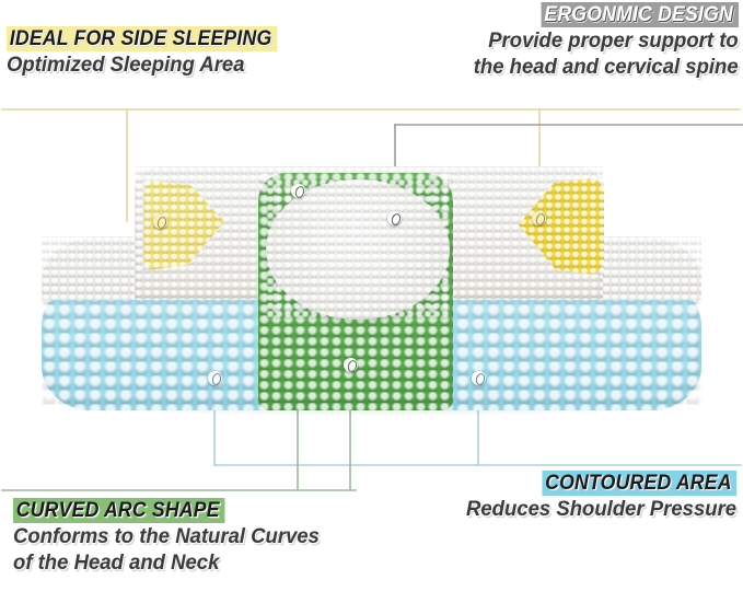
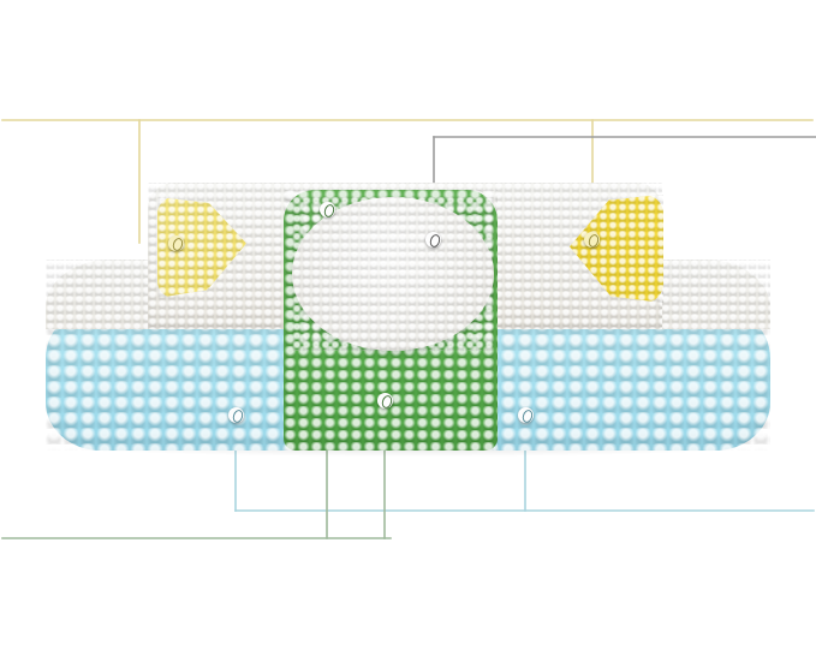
- IDEAL FOR SIDE SLEEPING
- Optimized Sleeping Area
- ERGONMIC DESIGN
- Provide proper support to
- the head and cervical spine
- CURVED ARC SHAPE
- Conforms to the Natural Curves
- of the Head and Neck
- CONTOURED AREA
- Reduces Shoulder Pressure
